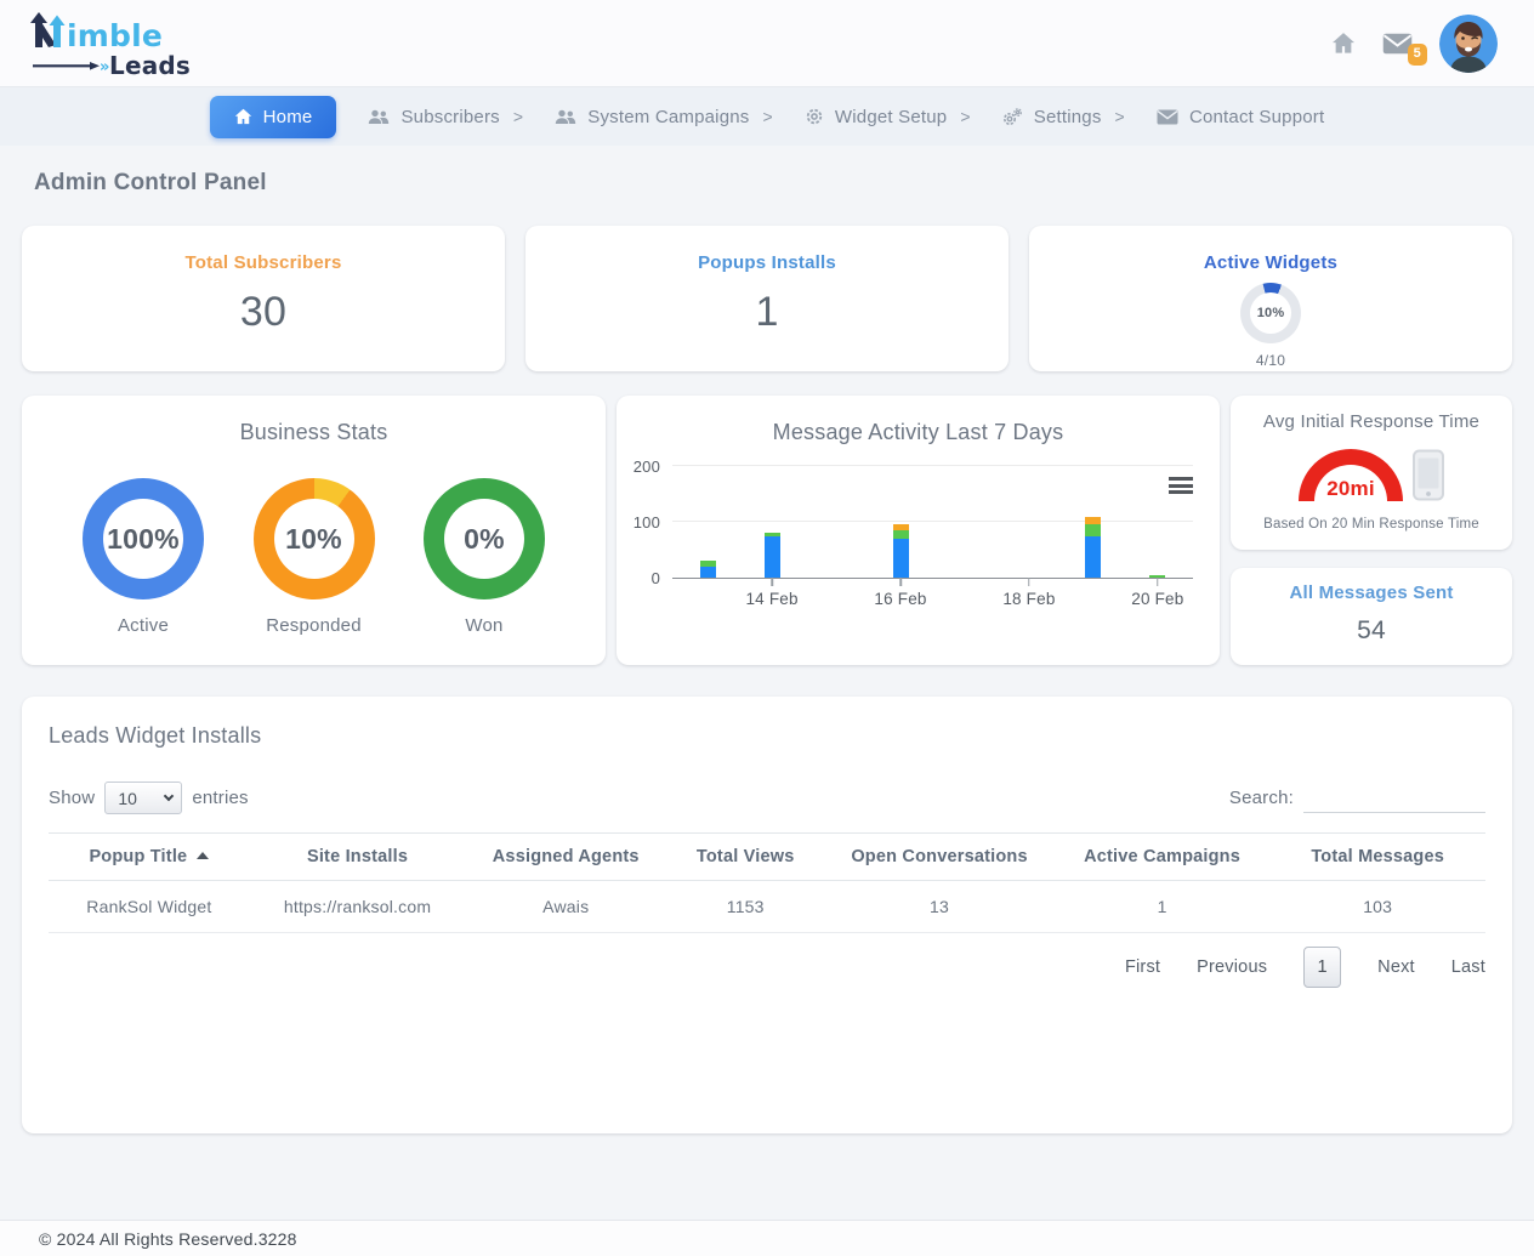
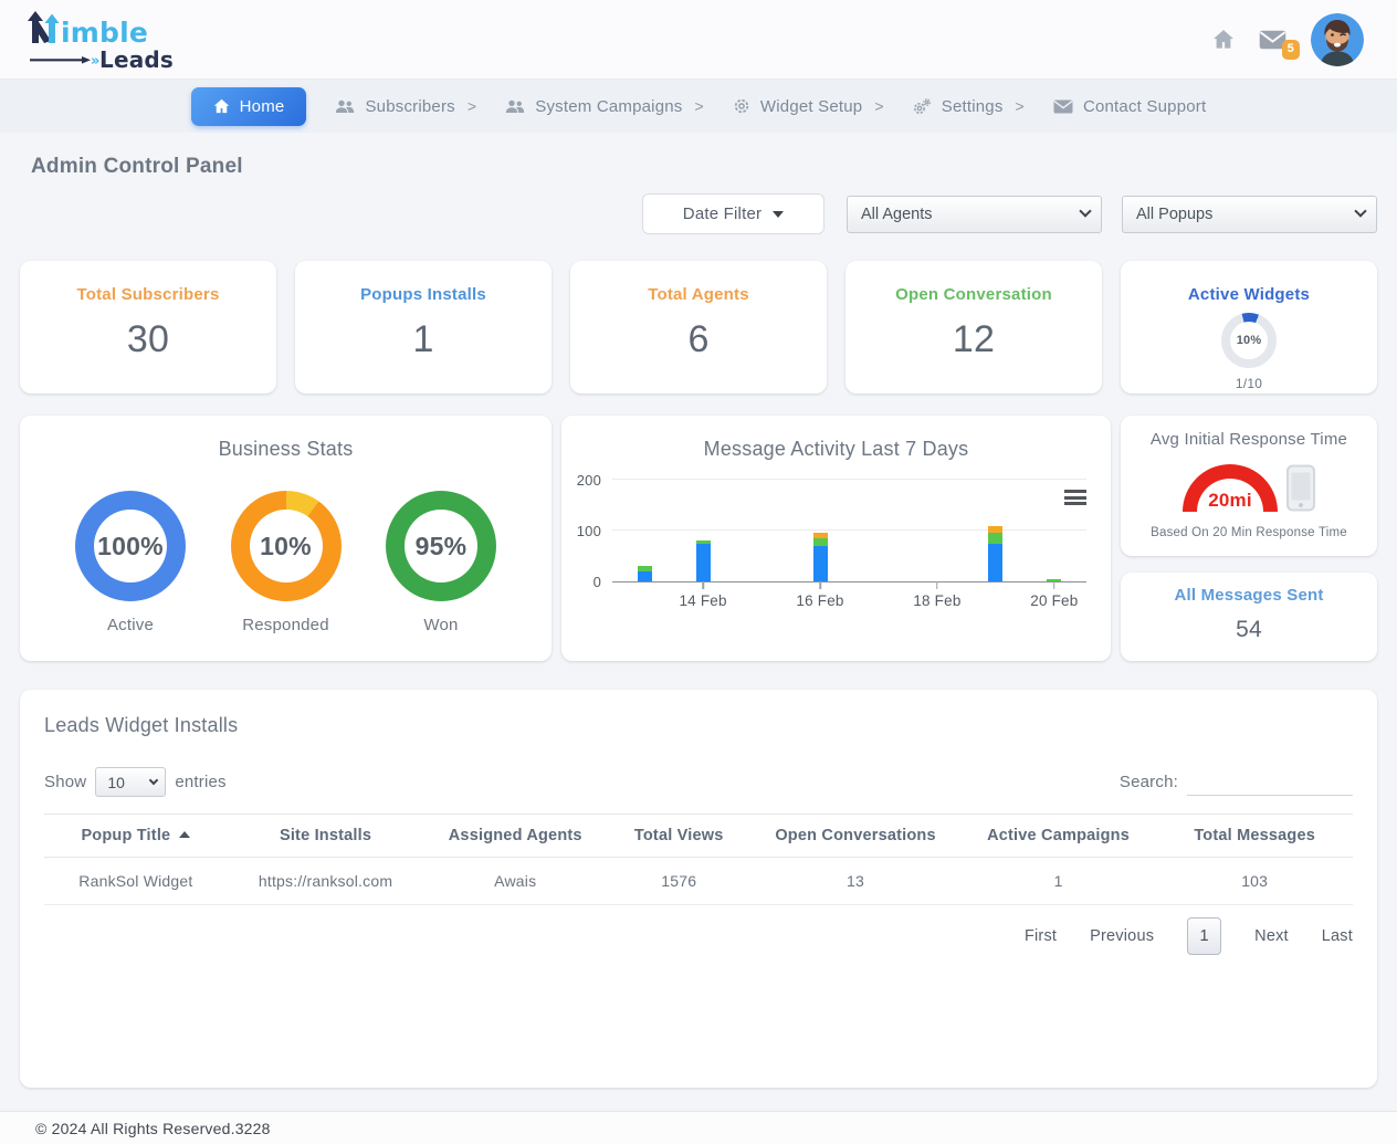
  imble
  »
  Leads
  5
  Home
  Subscribers
  >
  System Campaigns
  >
  Widget Setup
  >
  Settings
  >
  Contact Support
  Admin Control Panel
+ Date Filter
+ All Agents
+ All Popups
  Total Subscribers
  30
  Popups Installs
  1
+ Total Agents
+ 6
+ Open Conversation
+ 12
  Active Widgets
  10%
- 4/10
+ 1/10
  Business Stats
  100%
  Active
  10%
  Responded
- 0%
+ 95%
  Won
  Message Activity Last 7 Days
  0
  100
  200
  14 Feb
  16 Feb
  18 Feb
  20 Feb
  Avg Initial Response Time
  20mi
  Based On 20 Min Response Time
  All Messages Sent
  54
  Leads Widget Installs
  Show
  10
  entries
  Search:
  Popup Title	Site Installs	Assigned Agents	Total Views	Open Conversations	Active Campaigns	Total Messages
- RankSol Widget	https://ranksol.com	Awais	1153	13	1	103
+ RankSol Widget	https://ranksol.com	Awais	1576	13	1	103
  First
  Previous
  1
  Next
  Last
  © 2024 All Rights Reserved.3228
